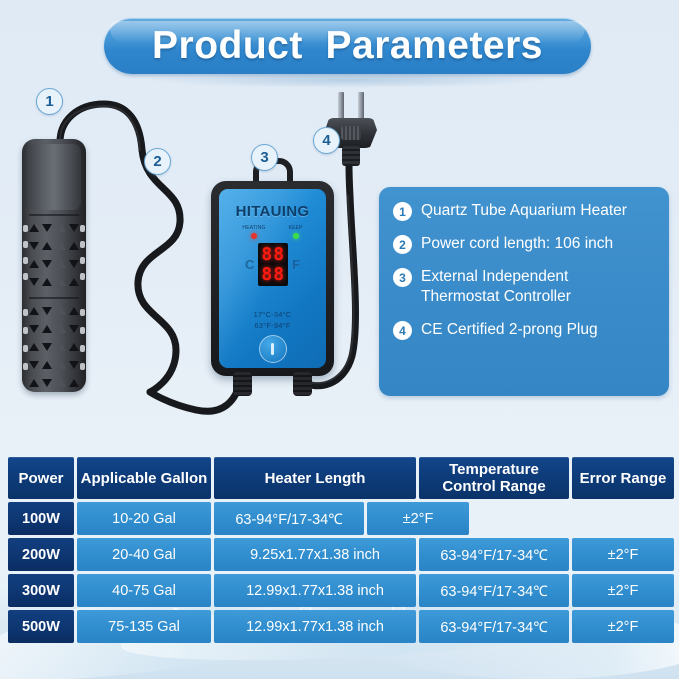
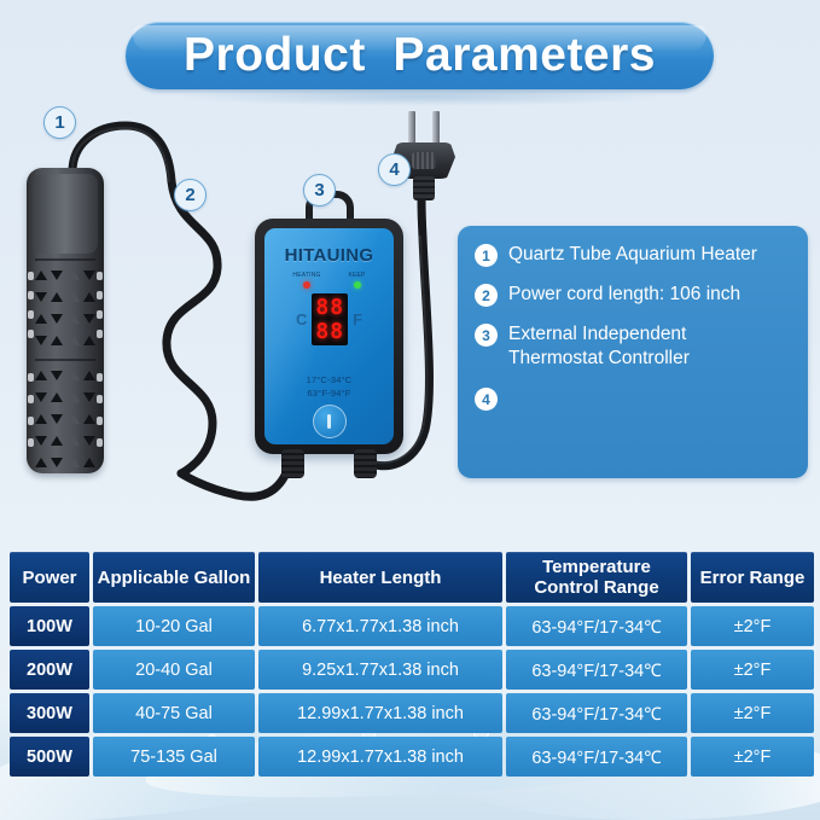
  Product Parameters
  HITAUING
  C
  88
  88
  F
  17°C-34°C
  63°F-94°F
  1
  2
  3
  4
  1
  Quartz Tube Aquarium Heater
  2
  Power cord length: 106 inch
  3
  External Independent
  Thermostat Controller
  4
- CE Certified 2-prong Plug
  Power
  Applicable Gallon
  Heater Length
  Temperature
  Control Range
  Error Range
  100W
  10-20 Gal
+ 6.77x1.77x1.38 inch
  63-94°F/17-34℃
  ±2°F
  200W
  20-40 Gal
  9.25x1.77x1.38 inch
  63-94°F/17-34℃
  ±2°F
  300W
  40-75 Gal
  12.99x1.77x1.38 inch
  63-94°F/17-34℃
  ±2°F
  500W
  75-135 Gal
  12.99x1.77x1.38 inch
  63-94°F/17-34℃
  ±2°F
